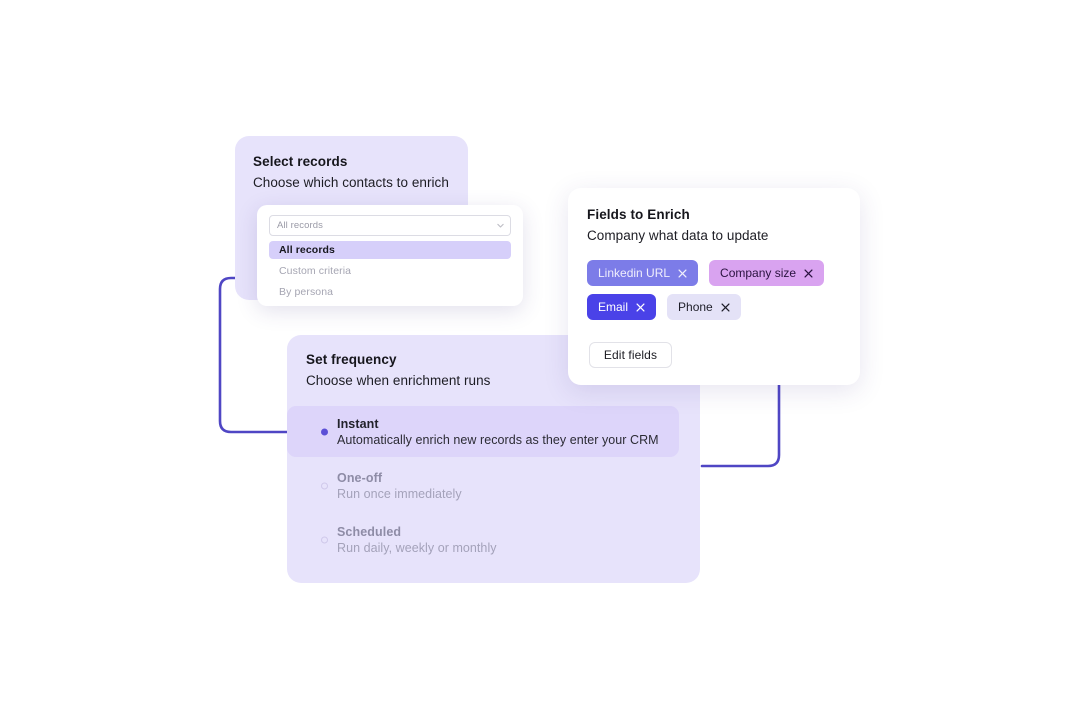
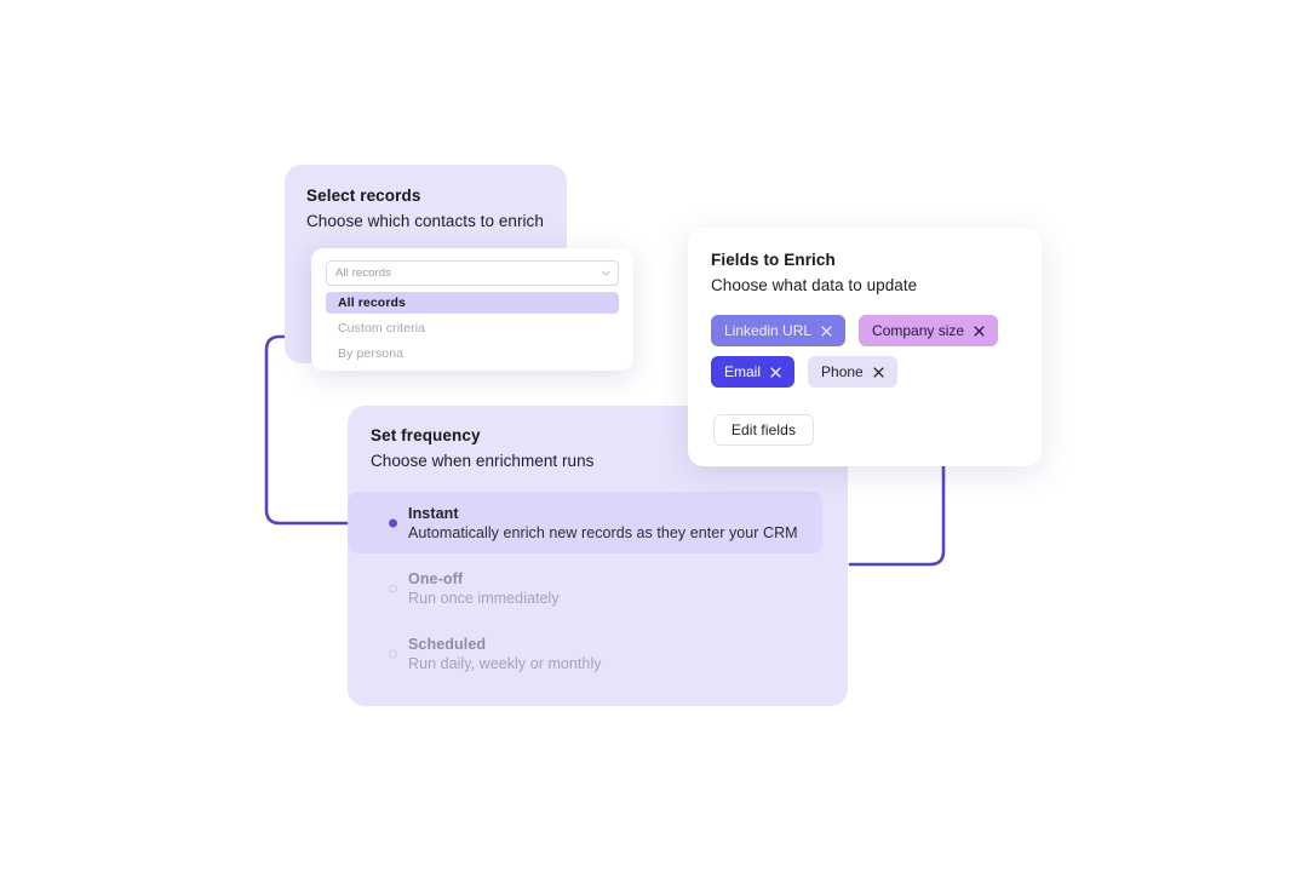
  Select records
  Choose which contacts to enrich
  All records
  All records
  Custom criteria
  By persona
  Set frequency
  Choose when enrichment runs
  Instant
  Automatically enrich new records as they enter your CRM
  One-off
  Run once immediately
  Scheduled
  Run daily, weekly or monthly
  Fields to Enrich
- Company what data to update
+ Choose what data to update
  Linkedin URL
  Company size
  Email
  Phone
  Edit fields
